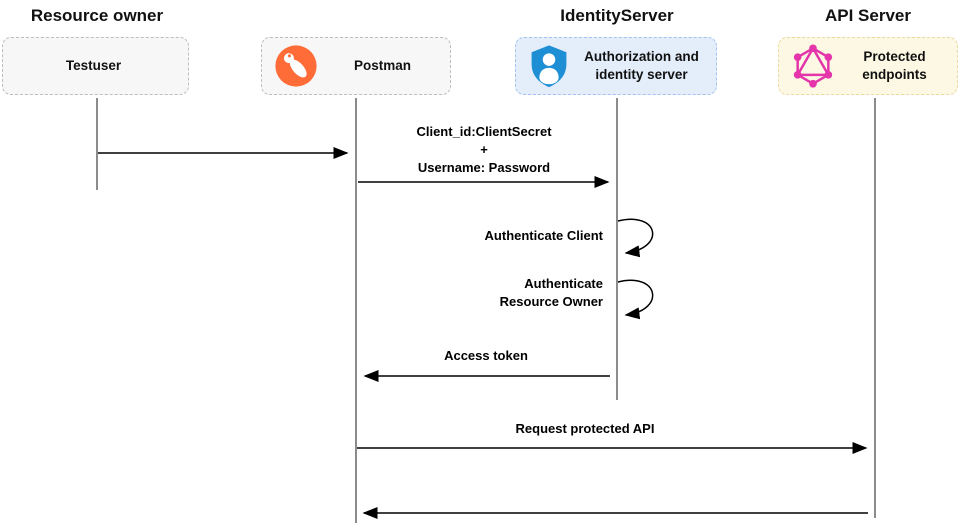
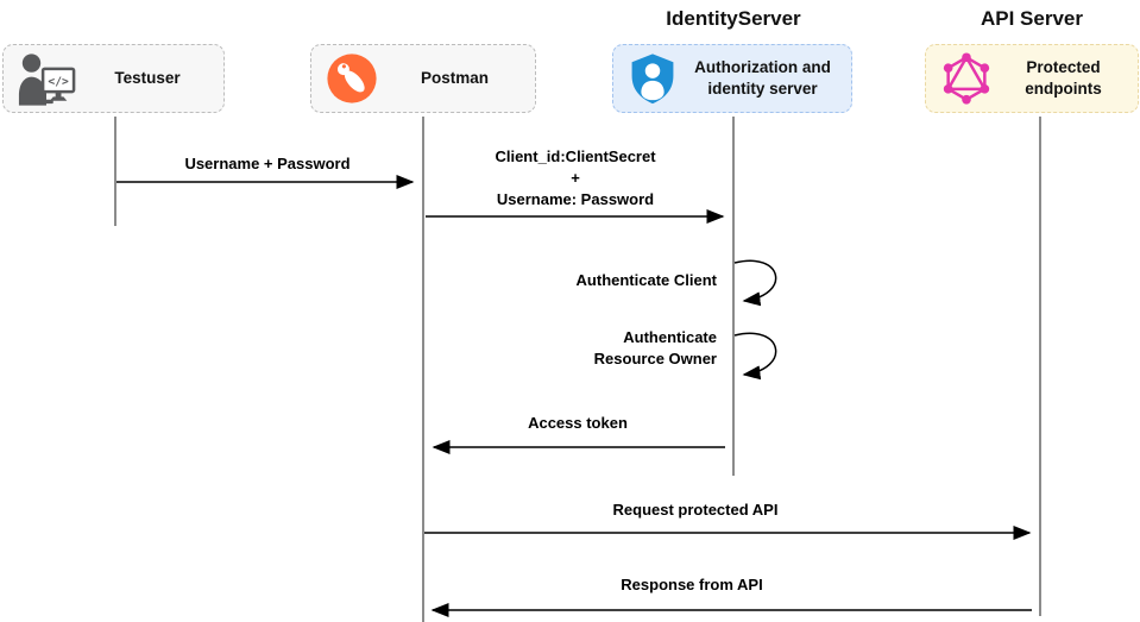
- Resource owner
  IdentityServer
  API Server
+ </>
  Testuser
  Postman
  Authorization and
  identity server
  Protected
  endpoints
+ Username + Password
  Client_id:ClientSecret
  +
  Username: Password
  Authenticate Client
  Authenticate
  Resource Owner
  Access token
  Request protected API
+ Response from API
